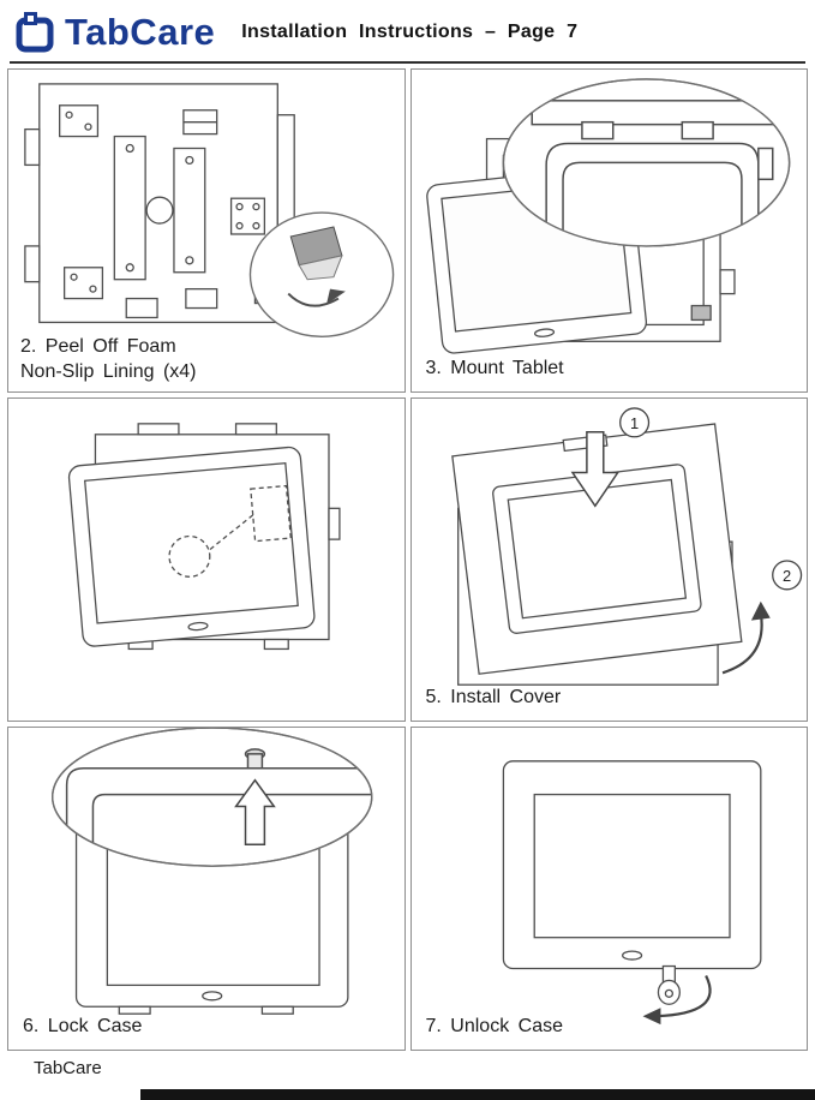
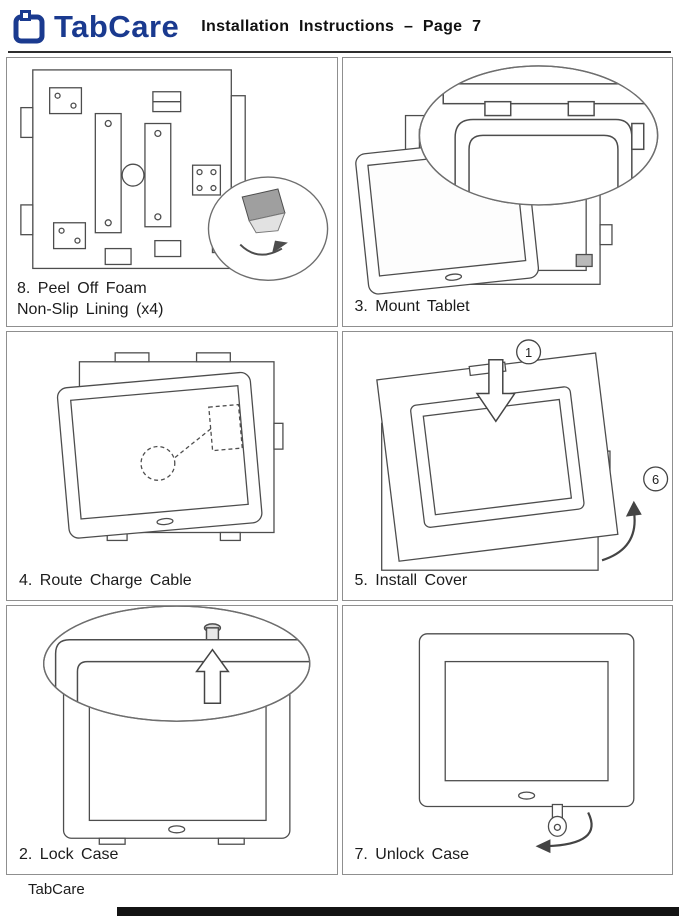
  TabCare
  Installation Instructions – Page 7
- 2. Peel Off Foam
+ 8. Peel Off Foam
  Non-Slip Lining (x4)
  3. Mount Tablet
+ 4. Route Charge Cable
  1
- 2
+ 6
  5. Install Cover
- 6. Lock Case
+ 2. Lock Case
  7. Unlock Case
  TabCare
